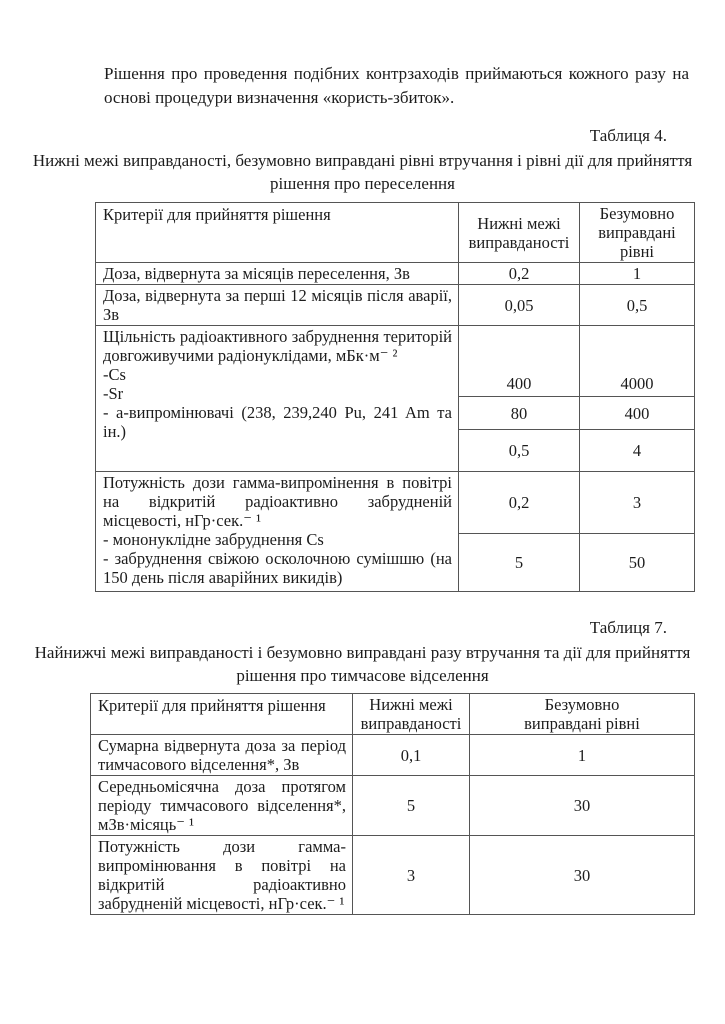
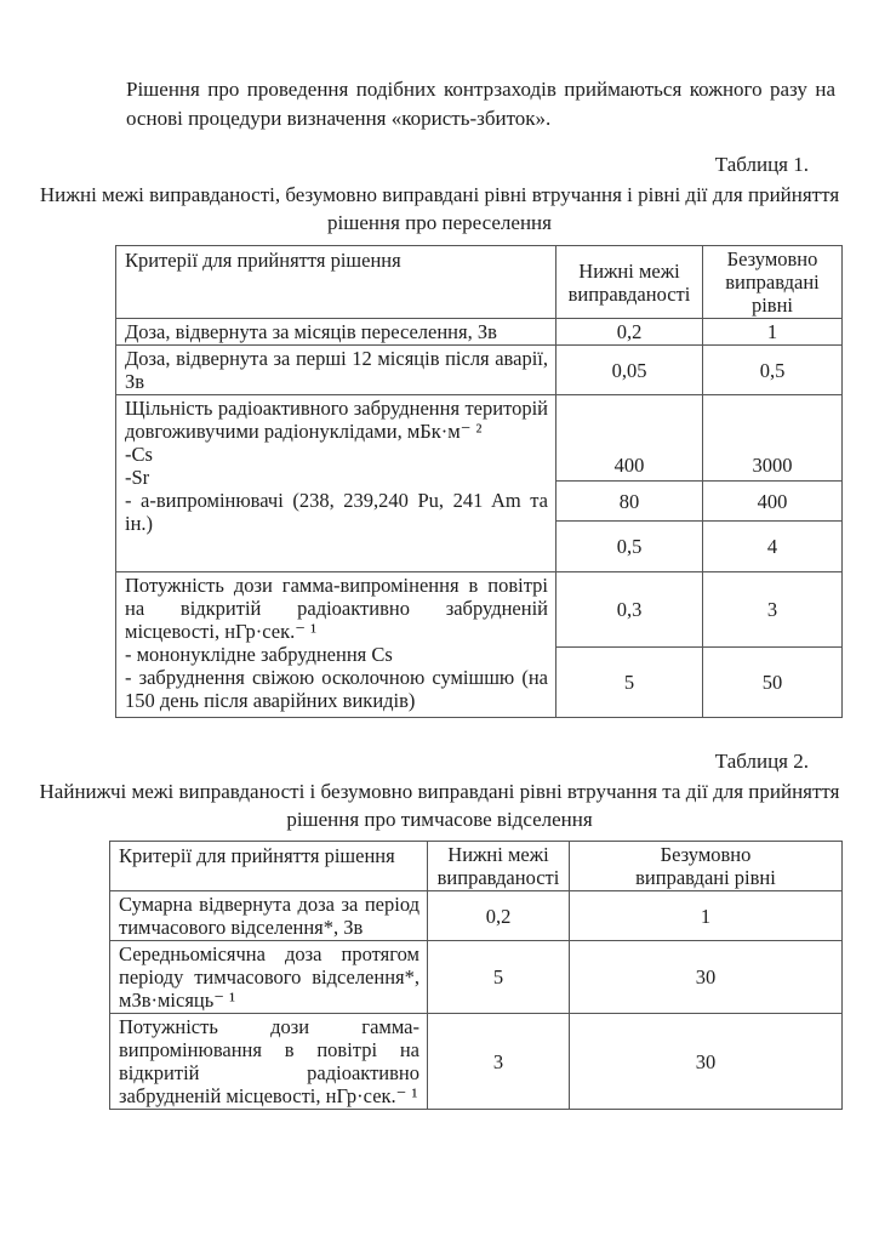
  Рішення про проведення подібних контрзаходів приймаються кожного разу на основі процедури визначення «користь-збиток».
- Таблиця 4.
+ Таблиця 1.
  Нижні межі виправданості, безумовно виправдані рівні втручання і рівні дії для прийняття рішення про переселення
  Критерії для прийняття рішення	Нижні межі виправданості	Безумовно виправдані рівні
  Доза, відвернута за місяців переселення, Зв	0,2	1
  Доза, відвернута за перші 12 місяців після аварії, Зв	0,05	0,5
- Щільність радіоактивного забруднення територій довгоживучими радіонуклідами, мБк·м⁻ ² -Cs -Sr - а-випромінювачі (238, 239,240 Pu, 241 Am та ін.)	400	4000
+ Щільність радіоактивного забруднення територій довгоживучими радіонуклідами, мБк·м⁻ ² -Cs -Sr - а-випромінювачі (238, 239,240 Pu, 241 Am та ін.)	400	3000
  80	400
  0,5	4
- Потужність дози гамма-випромінення в повітрі на відкритій радіоактивно забрудненій місцевості, нГр·сек.⁻ ¹ - мононуклідне забруднення Cs - забруднення свіжою осколочною сумішшю (на 150 день після аварійних викидів)	0,2	3
+ Потужність дози гамма-випромінення в повітрі на відкритій радіоактивно забрудненій місцевості, нГр·сек.⁻ ¹ - мононуклідне забруднення Cs - забруднення свіжою осколочною сумішшю (на 150 день після аварійних викидів)	0,3	3
  5	50
- Таблиця 7.
+ Таблиця 2.
- Найнижчі межі виправданості і безумовно виправдані разу втручання та дії для прийняття рішення про тимчасове відселення
+ Найнижчі межі виправданості і безумовно виправдані рівні втручання та дії для прийняття рішення про тимчасове відселення
  Критерії для прийняття рішення	Нижні межі виправданості	Безумовно виправдані рівні
- Сумарна відвернута доза за період тимчасового відселення*, Зв	0,1	1
+ Сумарна відвернута доза за період тимчасового відселення*, Зв	0,2	1
  Середньомісячна доза протягом періоду тимчасового відселення*, мЗв·місяць⁻ ¹	5	30
  Потужність дози гамма-випромінювання в повітрі на відкритій радіоактивно забрудненій місцевості, нГр·сек.⁻ ¹	3	30
